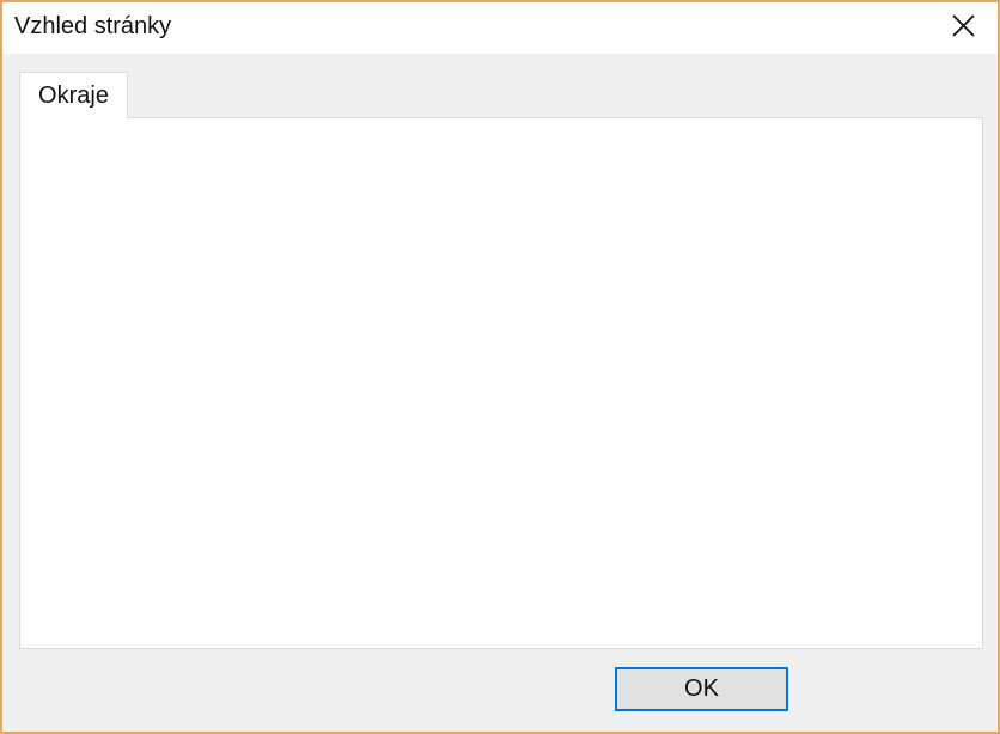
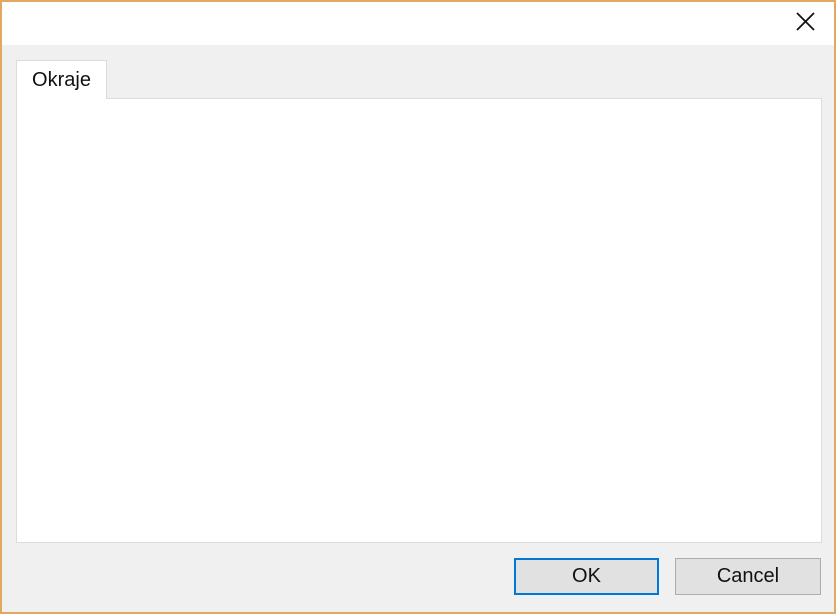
- Vzhled stránky
  Okraje
  OK
+ Cancel
